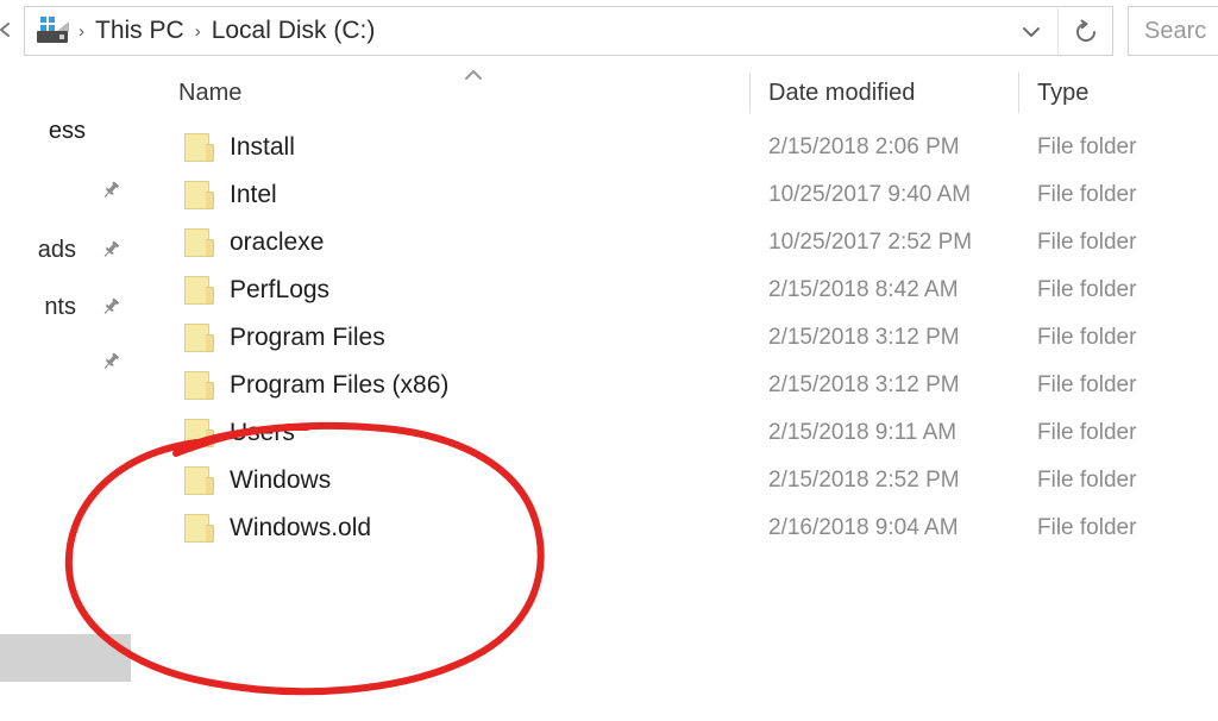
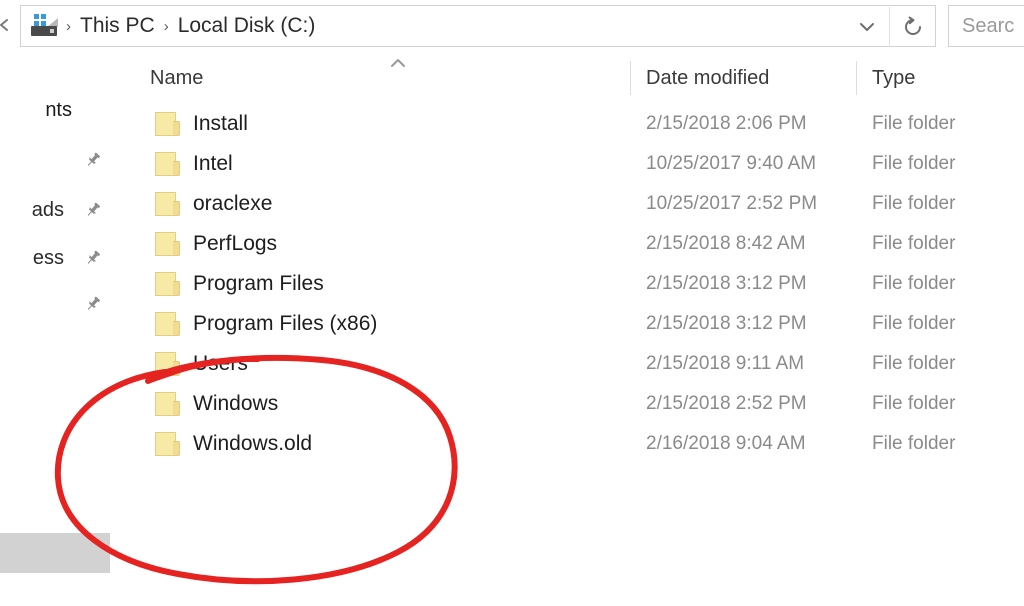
  ›
  This PC
  ›
  Local Disk (C:)
  Searc
- ess
+ nts
  ads
- nts
+ ess
  Name
  Date modified
  Type
  Install
  2/15/2018 2:06 PM
  File folder
  Intel
  10/25/2017 9:40 AM
  File folder
  oraclexe
  10/25/2017 2:52 PM
  File folder
  PerfLogs
  2/15/2018 8:42 AM
  File folder
  Program Files
  2/15/2018 3:12 PM
  File folder
  Program Files (x86)
  2/15/2018 3:12 PM
  File folder
  2/15/2018 9:11 AM
  File folder
  Windows
  2/15/2018 2:52 PM
  File folder
  Windows.old
  2/16/2018 9:04 AM
  File folder
